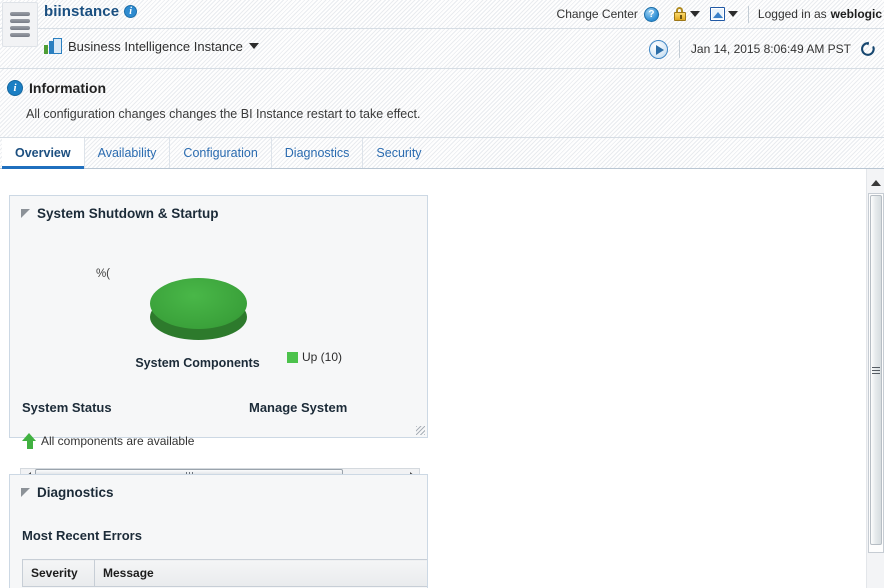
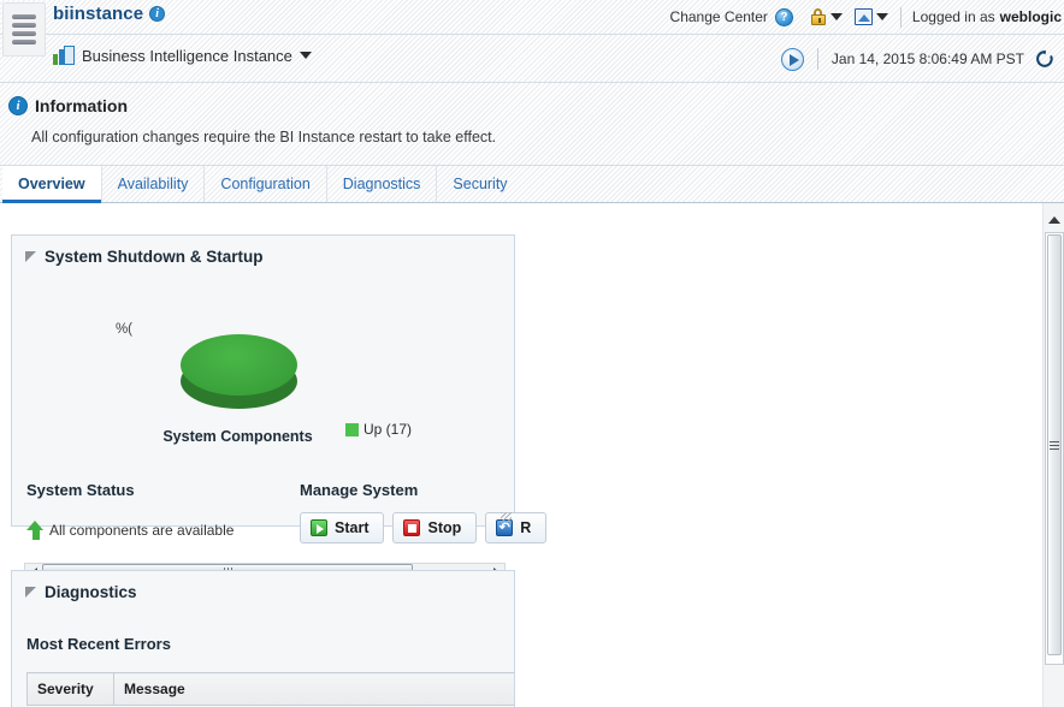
  biinstance i
  Change Center
  ?
  Logged in as
  weblogic
  Business Intelligence Instance
  Jan 14, 2015 8:06:49 AM PST
  i
  Information
- All configuration changes changes the BI Instance restart to take effect.
+ All configuration changes require the BI Instance restart to take effect.
  Overview
  Availability
  Configuration
  Diagnostics
  Security
  System Shutdown & Startup
  )%
- Up (10)
+ Up (17)
  System Components
  System Status
  All components are available
  Manage System
+ Start
+ Stop
+ ↶
+ R
  Diagnostics
  Most Recent Errors
  Severity	Message
